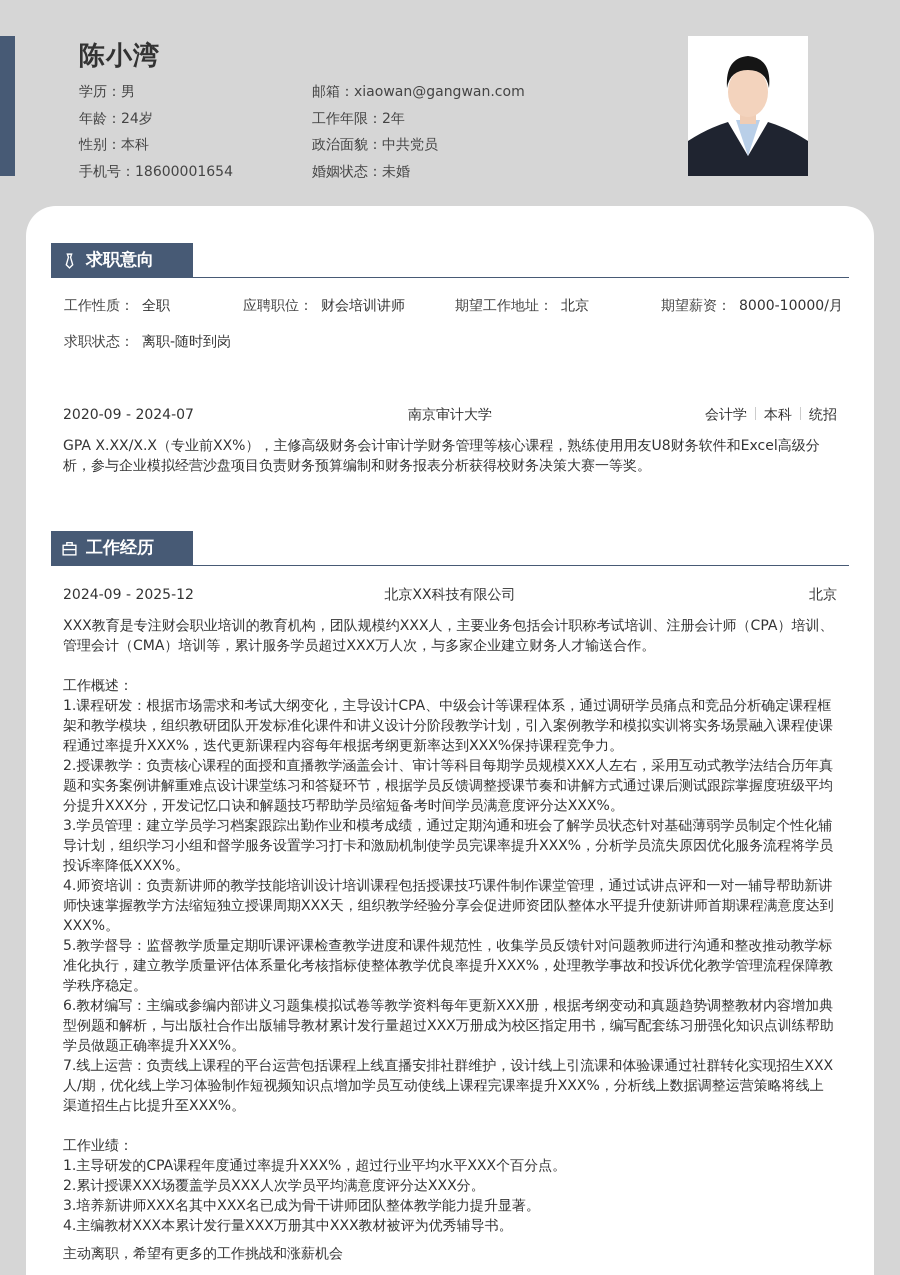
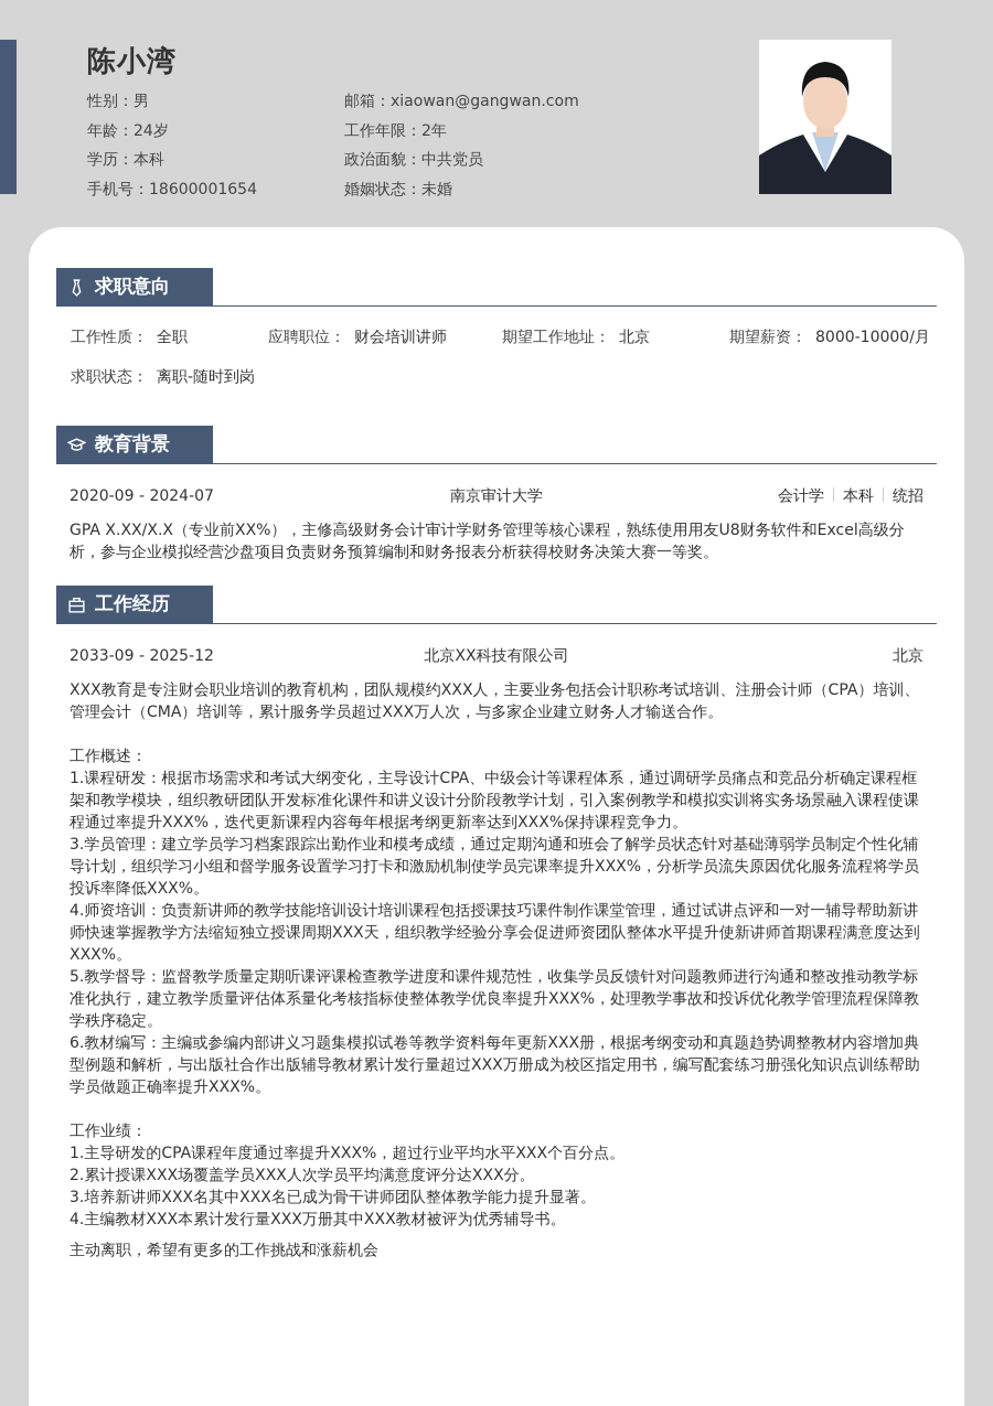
  陈小湾
- 学历：男
+ 性别：男
  年龄：24岁
- 性别：本科
+ 学历：本科
  手机号：18600001654
  邮箱：xiaowan@gangwan.com
  工作年限：2年
  政治面貌：中共党员
  婚姻状态：未婚
  求职意向
  工作性质： 全职
  应聘职位： 财会培训讲师
  期望工作地址： 北京
  期望薪资： 8000-10000/月
  求职状态： 离职-随时到岗
+ 教育背景
  2020-09 - 2024-07
  南京审计大学
  会计学 本科 统招
  GPA X.XX/X.X（专业前XX%），主修高级财务会计审计学财务管理等核心课程，熟练使用用友U8财务软件和Excel高级分析，参与企业模拟经营沙盘项目负责财务预算编制和财务报表分析获得校财务决策大赛一等奖。
  工作经历
- 2024-09 - 2025-12
+ 2033-09 - 2025-12
  北京XX科技有限公司
  北京
  XXX教育是专注财会职业培训的教育机构，团队规模约XXX人，主要业务包括会计职称考试培训、注册会计师（CPA）培训、管理会计（CMA）培训等，累计服务学员超过XXX万人次，与多家企业建立财务人才输送合作。
  工作概述：
  1.课程研发：根据市场需求和考试大纲变化，主导设计CPA、中级会计等课程体系，通过调研学员痛点和竞品分析确定课程框架和教学模块，组织教研团队开发标准化课件和讲义设计分阶段教学计划，引入案例教学和模拟实训将实务场景融入课程使课程通过率提升XXX%，迭代更新课程内容每年根据考纲更新率达到XXX%保持课程竞争力。
- 2.授课教学：负责核心课程的面授和直播教学涵盖会计、审计等科目每期学员规模XXX人左右，采用互动式教学法结合历年真题和实务案例讲解重难点设计课堂练习和答疑环节，根据学员反馈调整授课节奏和讲解方式通过课后测试跟踪掌握度班级平均分提升XXX分，开发记忆口诀和解题技巧帮助学员缩短备考时间学员满意度评分达XXX%。
  3.学员管理：建立学员学习档案跟踪出勤作业和模考成绩，通过定期沟通和班会了解学员状态针对基础薄弱学员制定个性化辅导计划，组织学习小组和督学服务设置学习打卡和激励机制使学员完课率提升XXX%，分析学员流失原因优化服务流程将学员投诉率降低XXX%。
  4.师资培训：负责新讲师的教学技能培训设计培训课程包括授课技巧课件制作课堂管理，通过试讲点评和一对一辅导帮助新讲师快速掌握教学方法缩短独立授课周期XXX天，组织教学经验分享会促进师资团队整体水平提升使新讲师首期课程满意度达到XXX%。
  5.教学督导：监督教学质量定期听课评课检查教学进度和课件规范性，收集学员反馈针对问题教师进行沟通和整改推动教学标准化执行，建立教学质量评估体系量化考核指标使整体教学优良率提升XXX%，处理教学事故和投诉优化教学管理流程保障教学秩序稳定。
  6.教材编写：主编或参编内部讲义习题集模拟试卷等教学资料每年更新XXX册，根据考纲变动和真题趋势调整教材内容增加典型例题和解析，与出版社合作出版辅导教材累计发行量超过XXX万册成为校区指定用书，编写配套练习册强化知识点训练帮助学员做题正确率提升XXX%。
- 7.线上运营：负责线上课程的平台运营包括课程上线直播安排社群维护，设计线上引流课和体验课通过社群转化实现招生XXX人/期，优化线上学习体验制作短视频知识点增加学员互动使线上课程完课率提升XXX%，分析线上数据调整运营策略将线上渠道招生占比提升至XXX%。
  工作业绩：
  1.主导研发的CPA课程年度通过率提升XXX%，超过行业平均水平XXX个百分点。
  2.累计授课XXX场覆盖学员XXX人次学员平均满意度评分达XXX分。
  3.培养新讲师XXX名其中XXX名已成为骨干讲师团队整体教学能力提升显著。
  4.主编教材XXX本累计发行量XXX万册其中XXX教材被评为优秀辅导书。
  主动离职，希望有更多的工作挑战和涨薪机会
